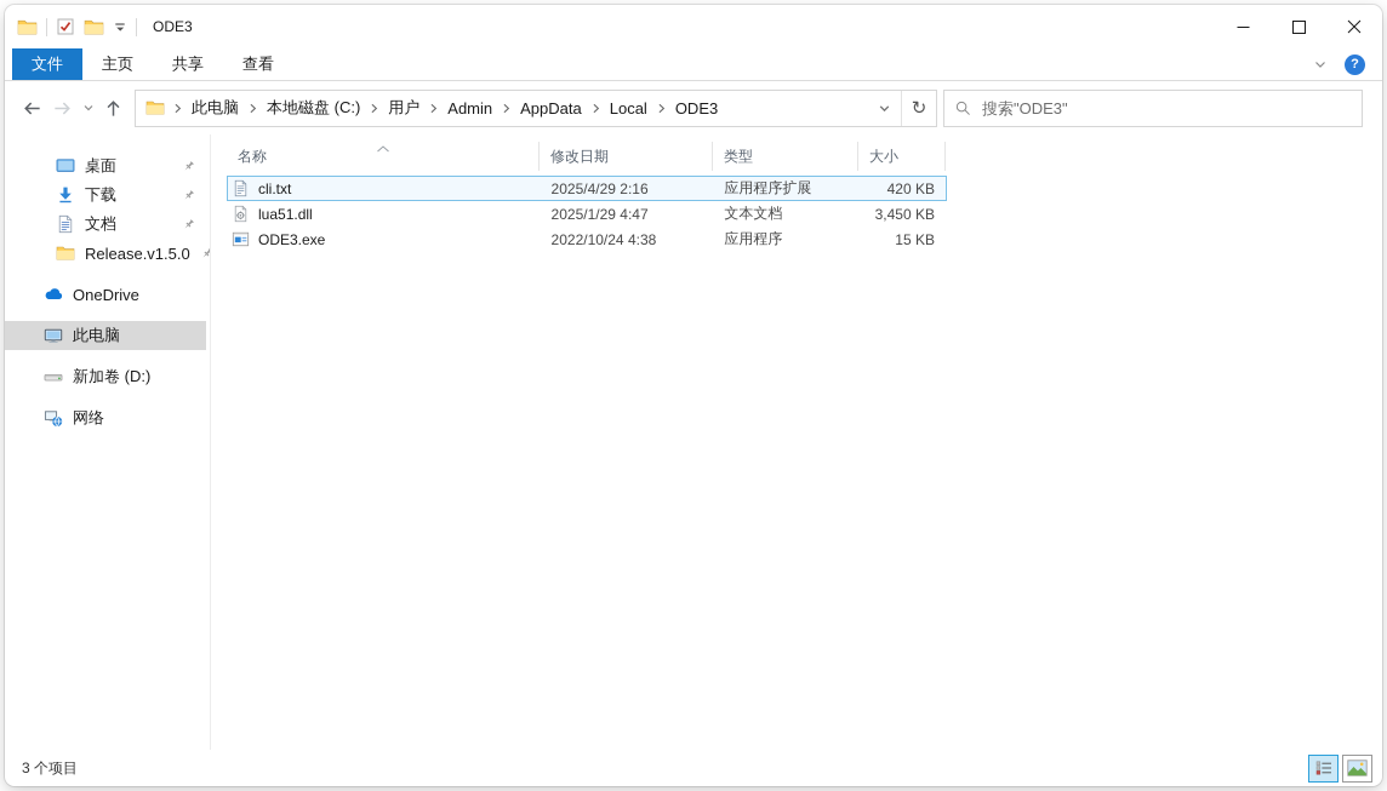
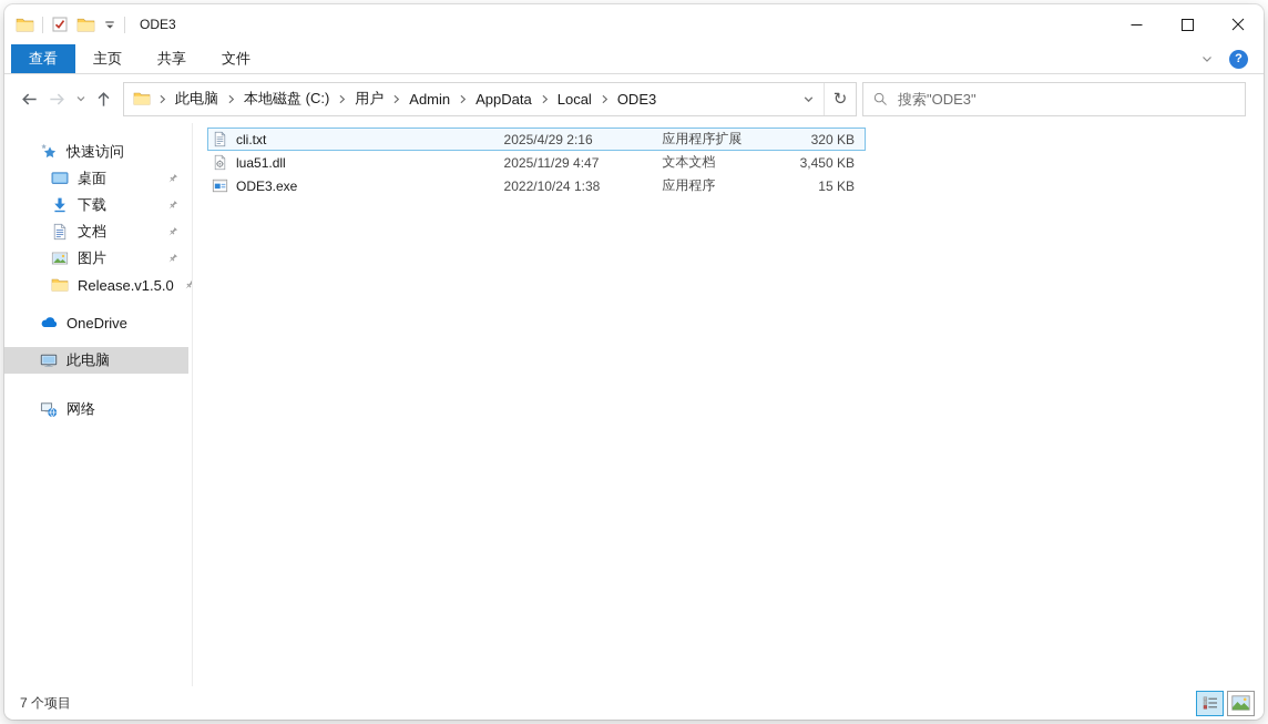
  ODE3
- 文件
+ 查看
  主页
  共享
- 查看
+ 文件
  ?
  此电脑
  本地磁盘 (C:)
  用户
  Admin
  AppData
  Local
  ODE3
  ↻
  搜索"ODE3"
+ 快速访问
  桌面
  下载
  文档
+ 图片
  Release.v1.5.0
  OneDrive
  此电脑
- 新加卷 (D:)
  网络
- 名称
- 修改日期
- 类型
- 大小
  cli.txt
  2025/4/29 2:16
  应用程序扩展
- 420 KB
+ 320 KB
  lua51.dll
- 2025/1/29 4:47
+ 2025/11/29 4:47
  文本文档
  3,450 KB
  ODE3.exe
- 2022/10/24 4:38
+ 2022/10/24 1:38
  应用程序
  15 KB
- 3 个项目
+ 7 个项目
